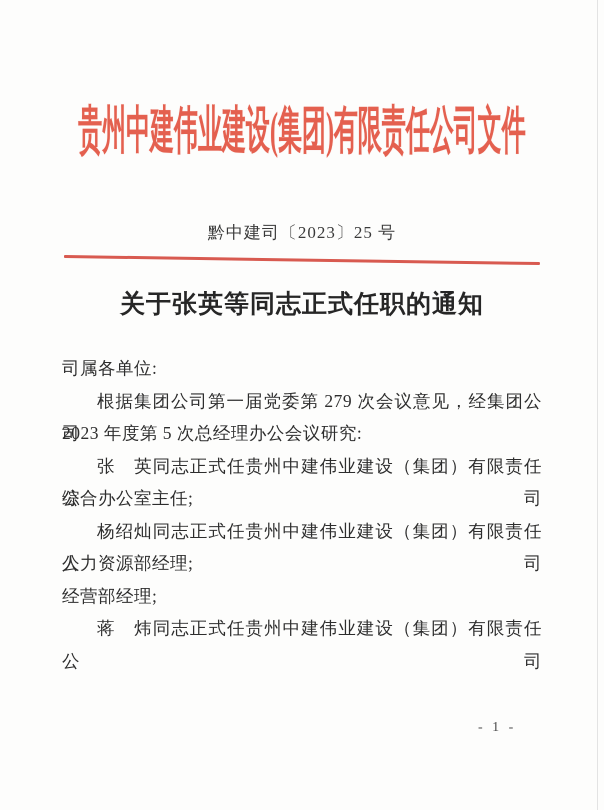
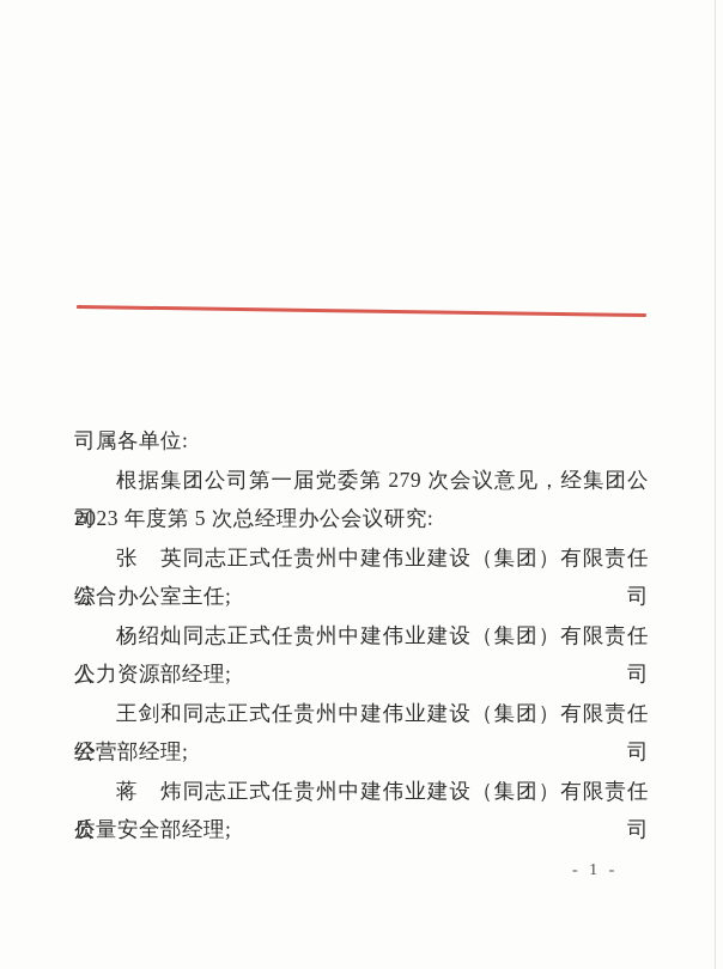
- 贵州中建伟业建设(集团)有限责任公司文件
- 黔中建司〔2023〕25 号
- 关于张英等同志正式任职的通知
  司属各单位:
  根据集团公司第一届党委第 279 次会议意见，经集团公司
  2023 年度第 5 次总经理办公会议研究:
  张 英同志正式任贵州中建伟业建设（集团）有限责任公司
  综合办公室主任;
  杨绍灿同志正式任贵州中建伟业建设（集团）有限责任公司
  人力资源部经理;
+ 王剑和同志正式任贵州中建伟业建设（集团）有限责任公司
  经营部经理;
  蒋 炜同志正式任贵州中建伟业建设（集团）有限责任公司
+ 质量安全部经理;
  - 1 -
